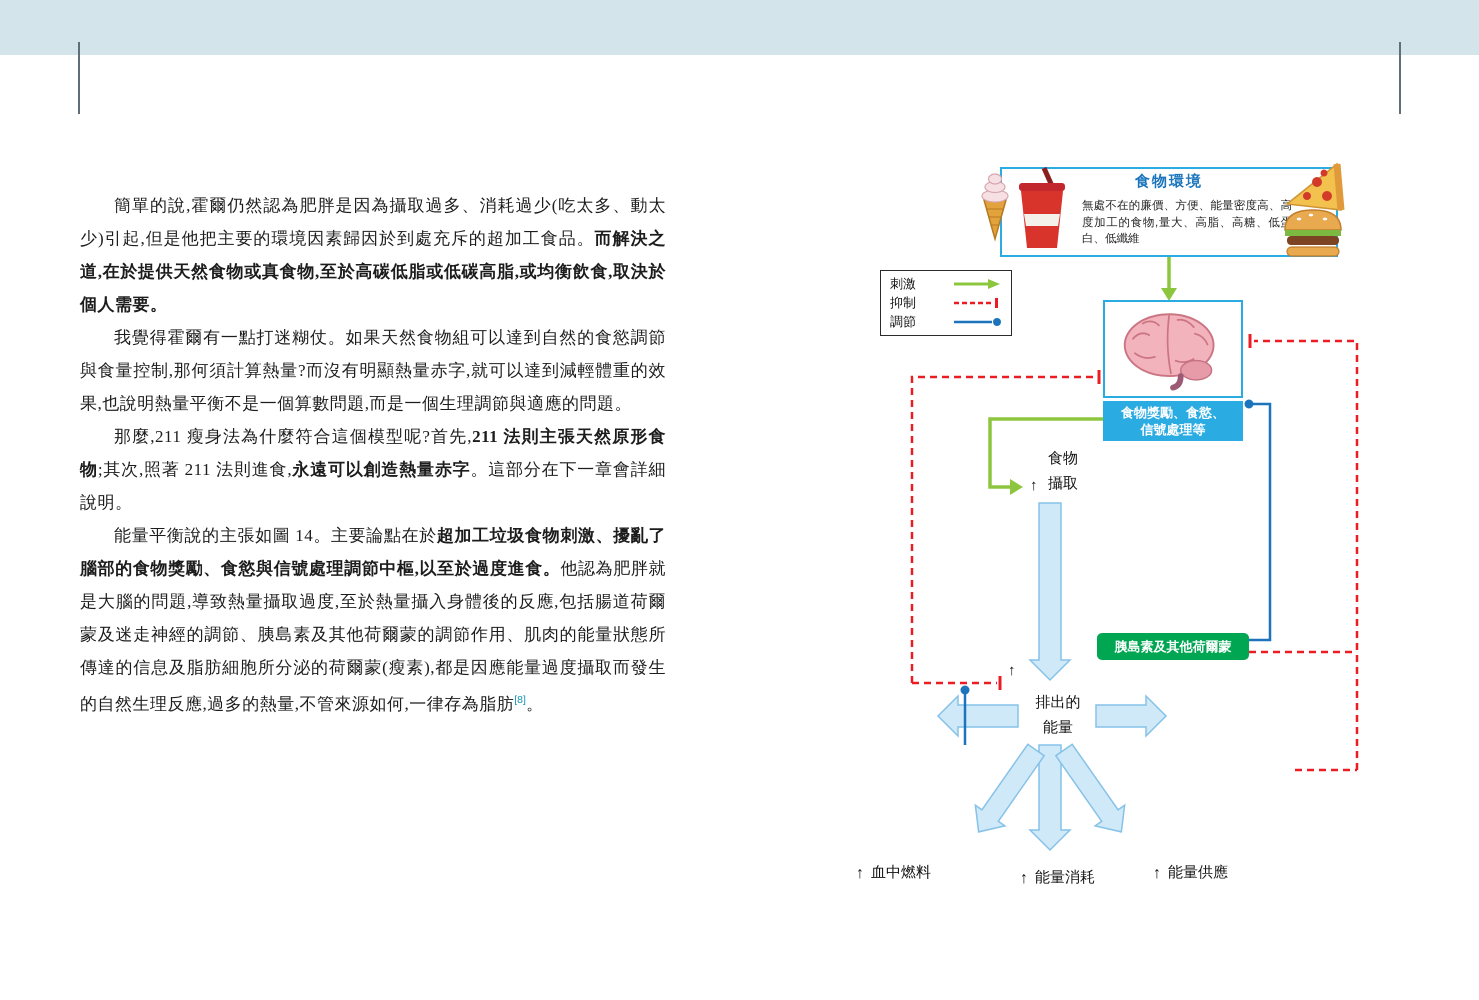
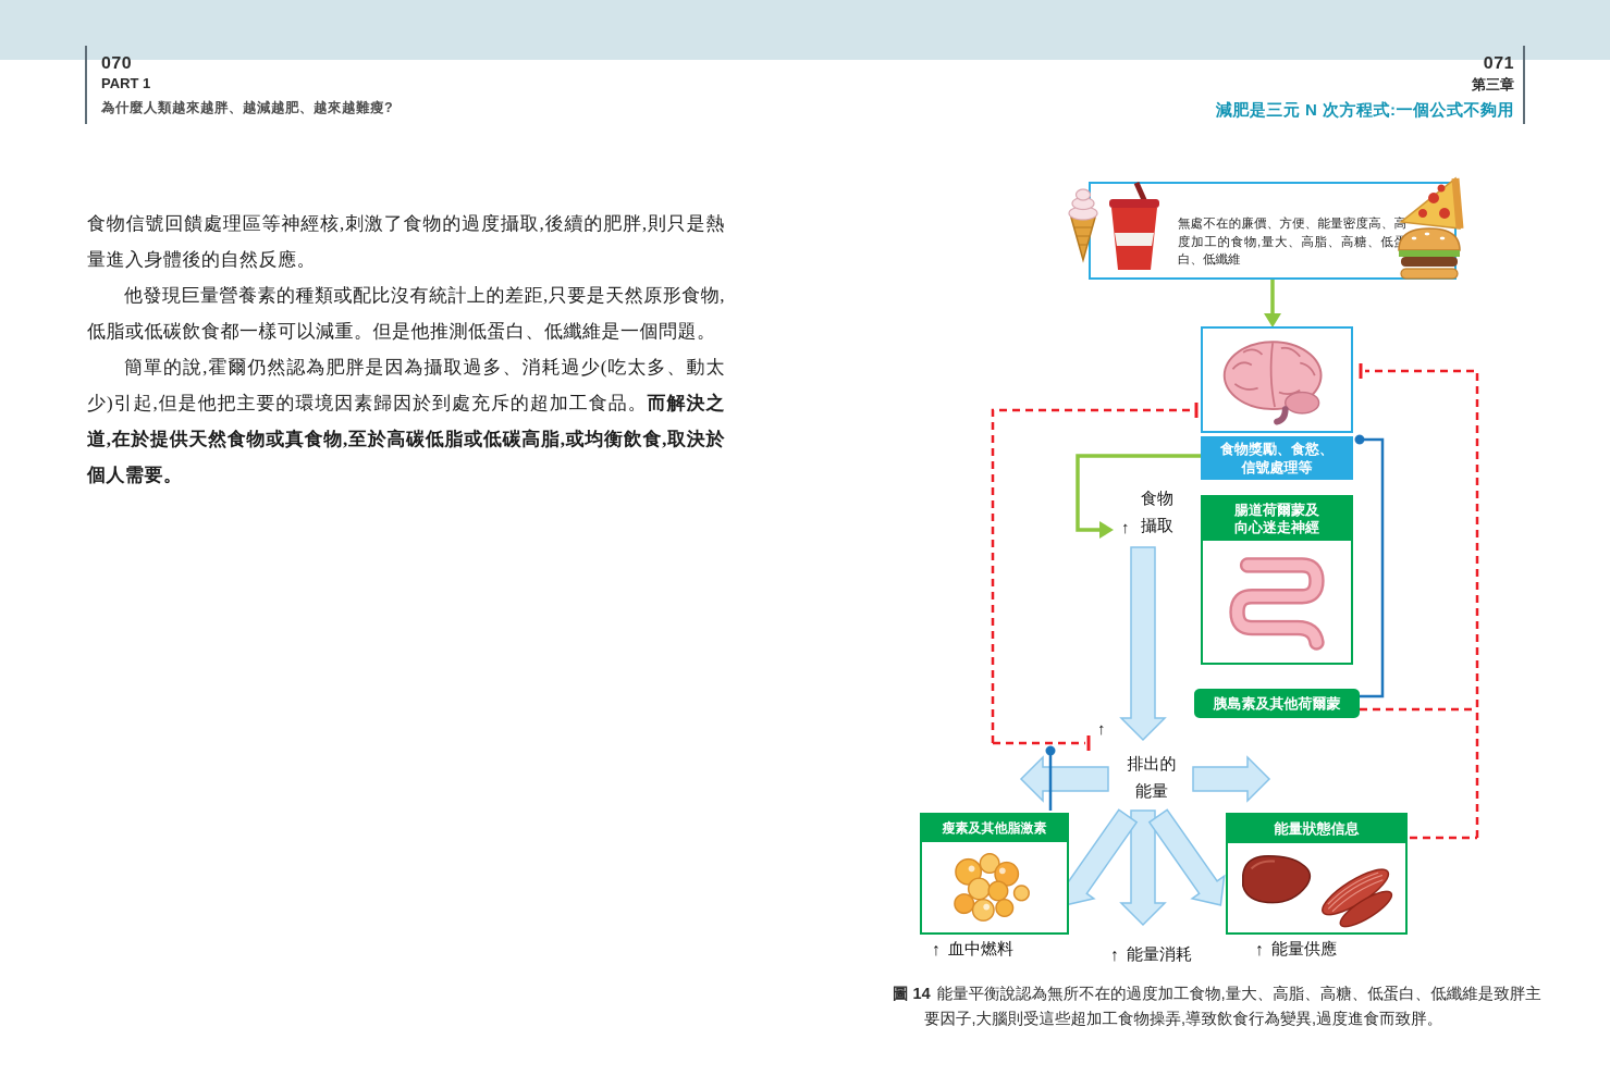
+ 070
+ PART 1
+ 為什麼人類越來越胖、越減越肥、越來越難瘦?
+ 071
+ 第三章
+ 減肥是三元 N 次方程式:一個公式不夠用
+ 食物信號回饋處理區等神經核,刺激了食物的過度攝取,後續的肥胖,則只是熱量進入身體後的自然反應。
+ 他發現巨量營養素的種類或配比沒有統計上的差距,只要是天然原形食物,低脂或低碳飲食都一樣可以減重。但是他推測低蛋白、低纖維是一個問題。
  簡單的說,霍爾仍然認為肥胖是因為攝取過多、消耗過少(吃太多、動太少)引起,但是他把主要的環境因素歸因於到處充斥的超加工食品。而解決之道,在於提供天然食物或真食物,至於高碳低脂或低碳高脂,或均衡飲食,取決於個人需要。
- 我覺得霍爾有一點打迷糊仗。如果天然食物組可以達到自然的食慾調節與食量控制,那何須計算熱量?而沒有明顯熱量赤字,就可以達到減輕體重的效果,也說明熱量平衡不是一個算數問題,而是一個生理調節與適應的問題。
- 那麼,211 瘦身法為什麼符合這個模型呢?首先,211 法則主張天然原形食物;其次,照著 211 法則進食,永遠可以創造熱量赤字。這部分在下一章會詳細說明。
- 能量平衡說的主張如圖 14。主要論點在於超加工垃圾食物刺激、擾亂了腦部的食物獎勵、食慾與信號處理調節中樞,以至於過度進食。他認為肥胖就是大腦的問題,導致熱量攝取過度,至於熱量攝入身體後的反應,包括腸道荷爾蒙及迷走神經的調節、胰島素及其他荷爾蒙的調節作用、肌肉的能量狀態所傳達的信息及脂肪細胞所分泌的荷爾蒙(瘦素),都是因應能量過度攝取而發生的自然生理反應,過多的熱量,不管來源如何,一律存為脂肪[8]。
- 食物環境
  無處不在的廉價、方便、能量密度高、高度加工的食物,量大、高脂、高糖、低白、低纖維
- 刺激
- 抑制
- 調節
  食物獎勵、食慾、
  信號處理等
  食物
  ↑
  攝取
+ 腸道荷爾蒙及
+ 向心迷走神經
  胰島素及其他荷爾蒙
  ↑
  排出的
  能量
+ 瘦素及其他脂激素
+ 能量狀態信息
  ↑
  血中燃料
  ↑
  能量消耗
  ↑
  能量供應
+ 圖 14 能量平衡說認為無所不在的過度加工食物,量大、高脂、高糖、低蛋白、低纖維是致胖主要因子,大腦則受這些超加工食物操弄,導致飲食行為變異,過度進食而致胖。
